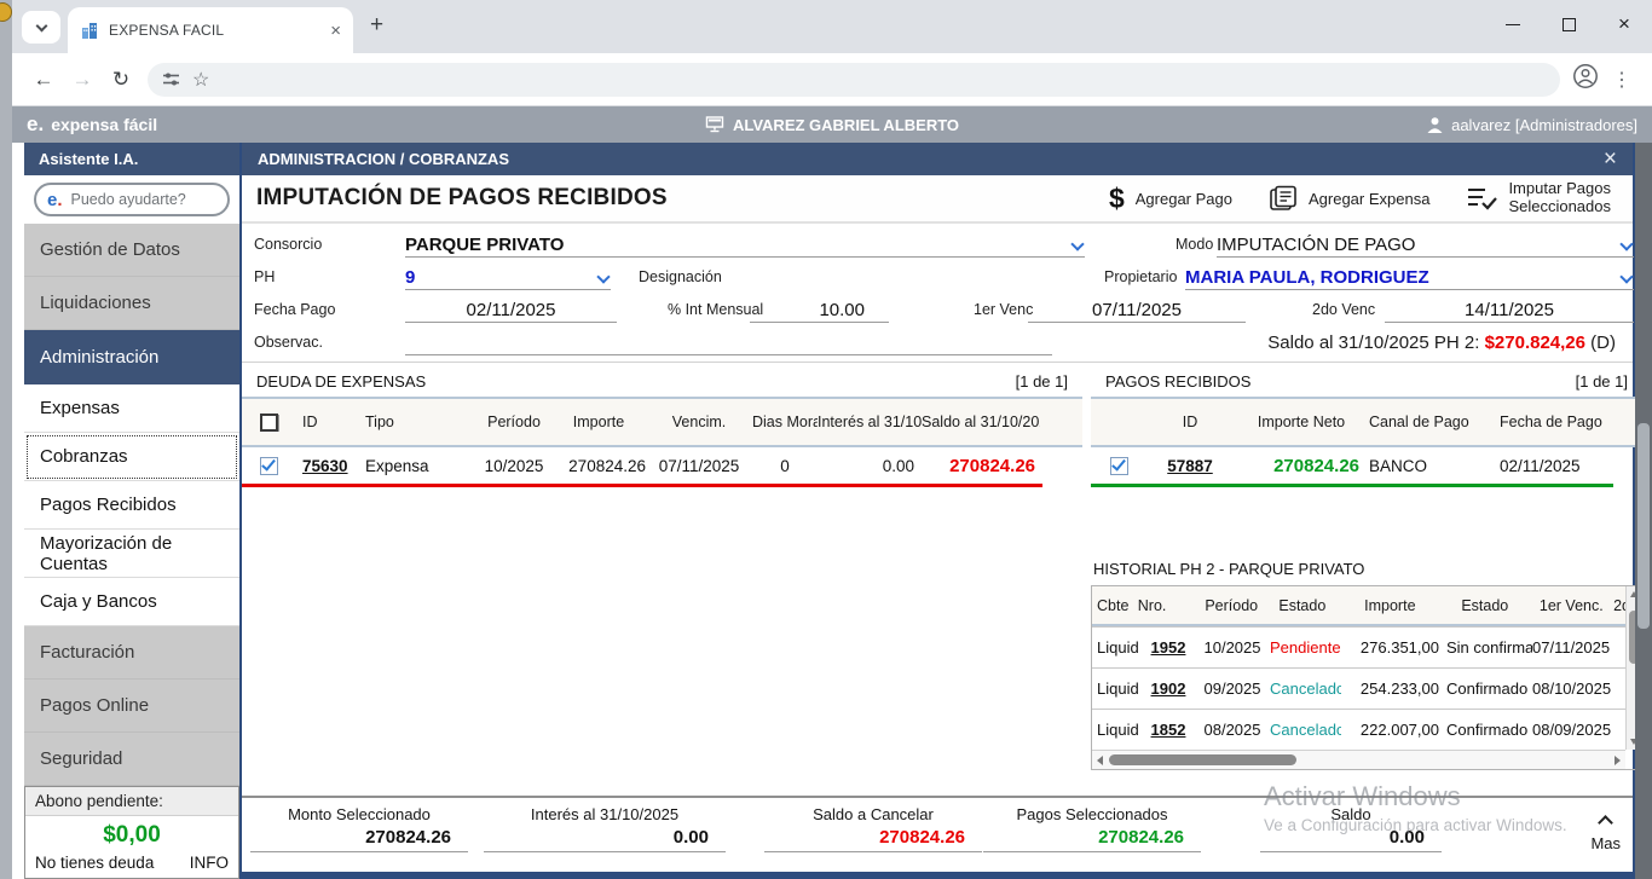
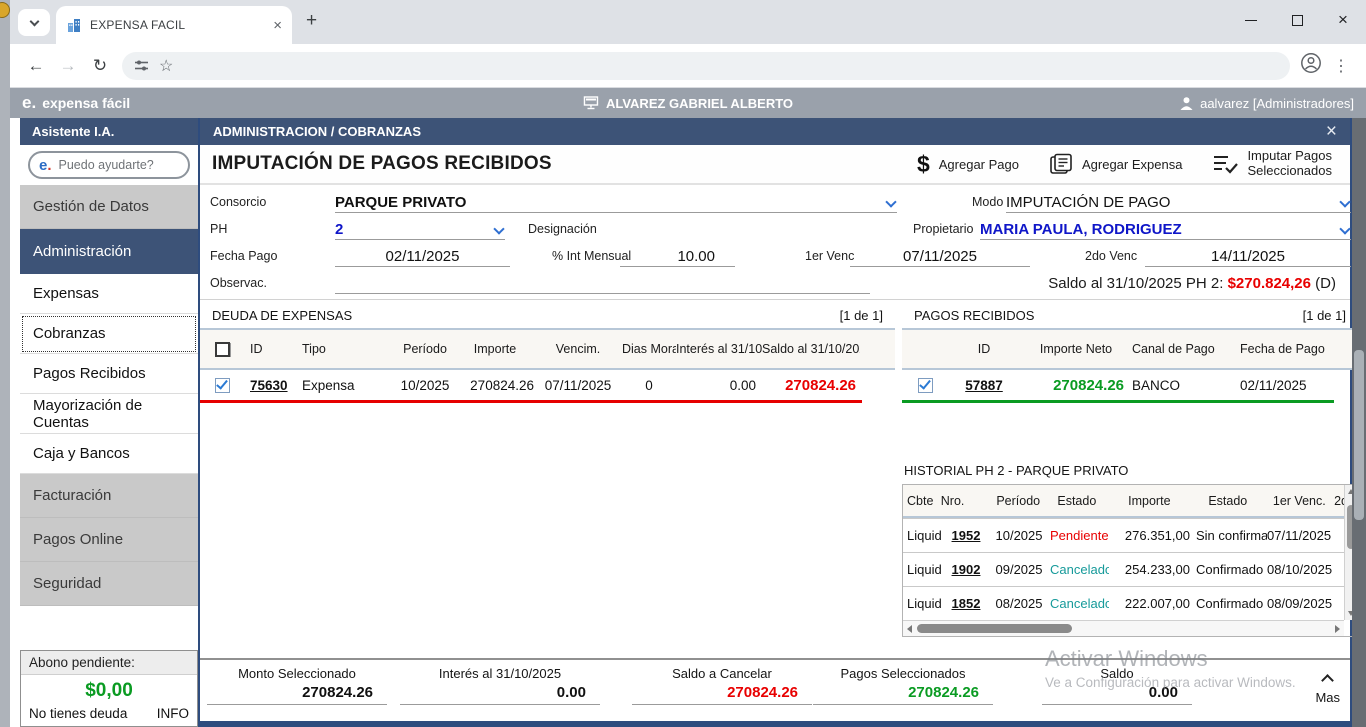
  EXPENSA FACIL
  ×
  +
  ×
  ←
  →
  ↻
  ☆
  ⋮
  e.
  expensa fácil
  ALVAREZ GABRIEL ALBERTO
  aalvarez [Administradores]
  Asistente I.A.
  e.
  Puedo ayudarte?
  Gestión de Datos
- Liquidaciones
  Administración
  Expensas
  Cobranzas
  Pagos Recibidos
  Mayorización de Cuentas
  Caja y Bancos
  Facturación
  Pagos Online
  Seguridad
  Abono pendiente:
  $0,00
  No tienes deuda
  INFO
  ADMINISTRACION / COBRANZAS
  ×
  IMPUTACIÓN DE PAGOS RECIBIDOS
  $
  Agregar Pago
  Agregar Expensa
  Imputar Pagos
  Seleccionados
  Consorcio
  PARQUE PRIVATO
  Modo
  IMPUTACIÓN DE PAGO
  PH
- 9
+ 2
  Designación
  Propietario
  MARIA PAULA, RODRIGUEZ
  Fecha Pago
  02/11/2025
  % Int Mensual
  10.00
  1er Venc
  07/11/2025
  2do Venc
  14/11/2025
  Observac.
  Saldo al 31/10/2025 PH 2: $270.824,26 (D)
  DEUDA DE EXPENSAS
  [1 de 1]
  ID
  Tipo
  Período
  Importe
  Vencim.
  Dias Mora
  Interés al 31/10
  Saldo al 31/10/20
  75630
  Expensa
  10/2025
  270824.26
  07/11/2025
  0
  0.00
  270824.26
  PAGOS RECIBIDOS
  [1 de 1]
  ID
  Importe Neto
  Canal de Pago
  Fecha de Pago
  57887
  270824.26
  BANCO
  02/11/2025
  HISTORIAL PH 2 - PARQUE PRIVATO
  Cbte
  Nro.
  Período
  Estado
  Importe
  Estado
  1er Venc.
  1952
  10/2025
  Pendiente
  276.351,00
  Sin confirma
  07/11/2025
  1902
  09/2025
  Cancelado
  254.233,00
  Confirmado
  08/10/2025
  1852
  08/2025
  Cancelado
  222.007,00
  Confirmado
  08/09/2025
  Monto Seleccionado
  270824.26
  Interés al 31/10/2025
  0.00
  Saldo a Cancelar
  270824.26
  Pagos Seleccionados
  270824.26
  Saldo
  0.00
  Mas
  Activar Windows
  Ve a Configuración para activar Windows.
